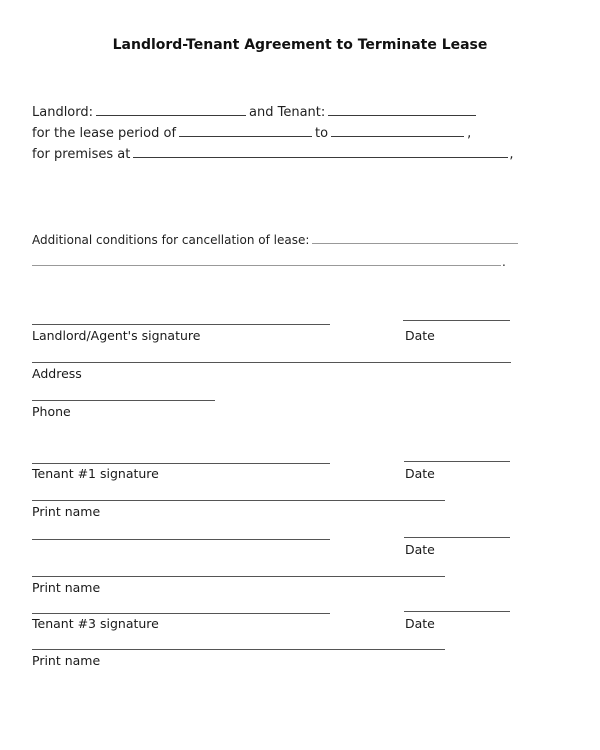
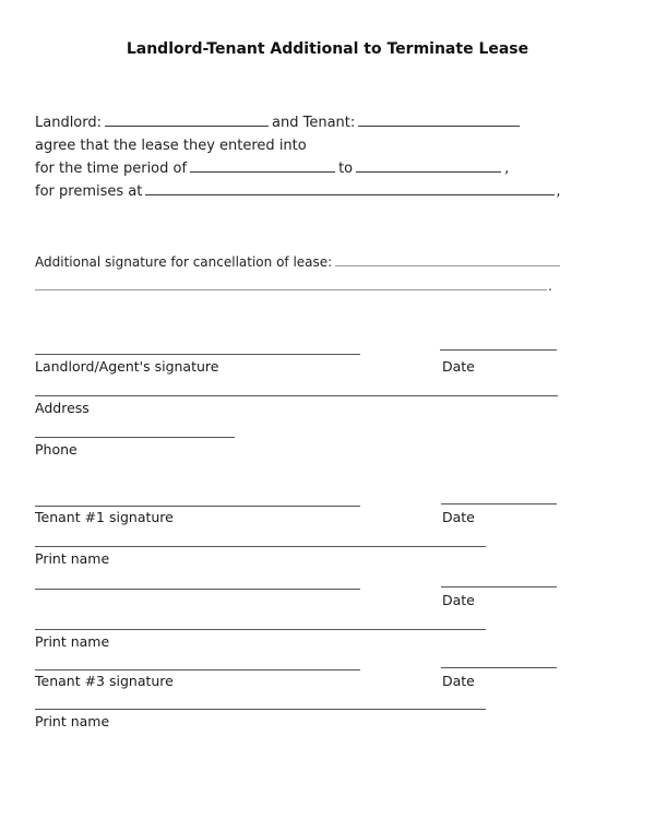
- Landlord-Tenant Agreement to Terminate Lease
+ Landlord-Tenant Additional to Terminate Lease
  Landlord: and Tenant:
+ agree that the lease they entered into
- for the lease period of to ,
+ for the time period of to ,
  for premises at ,
- Additional conditions for cancellation of lease:
+ Additional signature for cancellation of lease:
  .
  Landlord/Agent's signature
  Date
  Address
  Phone
  Tenant #1 signature
  Date
  Print name
  Date
  Print name
  Tenant #3 signature
  Date
  Print name
